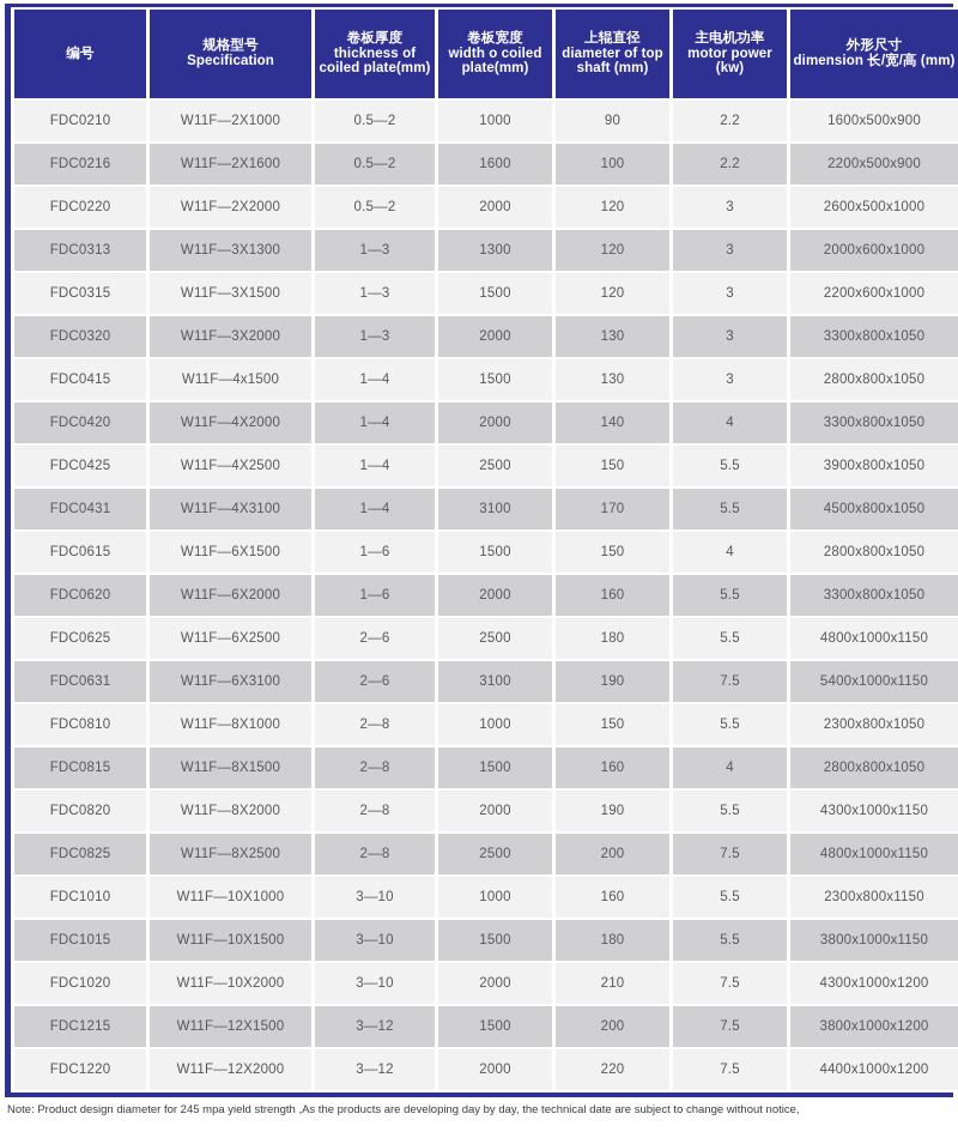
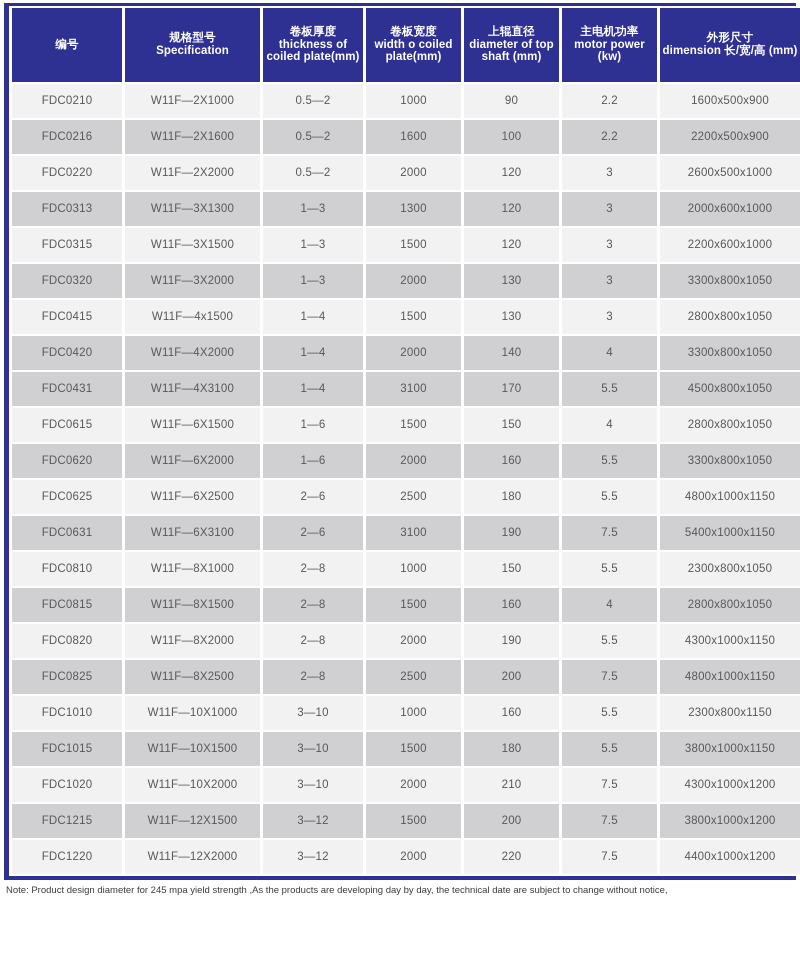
  编号	规格型号 Specification	卷板厚度 thickness of coiled plate(mm)	卷板宽度 width o coiled plate(mm)	上辊直径 diameter of top shaft (mm)	主电机功率 motor power (kw)	外形尺寸 dimension 长/宽/高 (mm)
  FDC0210	W11F—2X1000	0.5—2	1000	90	2.2	1600x500x900
  FDC0216	W11F—2X1600	0.5—2	1600	100	2.2	2200x500x900
  FDC0220	W11F—2X2000	0.5—2	2000	120	3	2600x500x1000
  FDC0313	W11F—3X1300	1—3	1300	120	3	2000x600x1000
  FDC0315	W11F—3X1500	1—3	1500	120	3	2200x600x1000
  FDC0320	W11F—3X2000	1—3	2000	130	3	3300x800x1050
  FDC0415	W11F—4x1500	1—4	1500	130	3	2800x800x1050
  FDC0420	W11F—4X2000	1—4	2000	140	4	3300x800x1050
- FDC0425	W11F—4X2500	1—4	2500	150	5.5	3900x800x1050
  FDC0431	W11F—4X3100	1—4	3100	170	5.5	4500x800x1050
  FDC0615	W11F—6X1500	1—6	1500	150	4	2800x800x1050
  FDC0620	W11F—6X2000	1—6	2000	160	5.5	3300x800x1050
  FDC0625	W11F—6X2500	2—6	2500	180	5.5	4800x1000x1150
  FDC0631	W11F—6X3100	2—6	3100	190	7.5	5400x1000x1150
  FDC0810	W11F—8X1000	2—8	1000	150	5.5	2300x800x1050
  FDC0815	W11F—8X1500	2—8	1500	160	4	2800x800x1050
  FDC0820	W11F—8X2000	2—8	2000	190	5.5	4300x1000x1150
  FDC0825	W11F—8X2500	2—8	2500	200	7.5	4800x1000x1150
  FDC1010	W11F—10X1000	3—10	1000	160	5.5	2300x800x1150
  FDC1015	W11F—10X1500	3—10	1500	180	5.5	3800x1000x1150
  FDC1020	W11F—10X2000	3—10	2000	210	7.5	4300x1000x1200
  FDC1215	W11F—12X1500	3—12	1500	200	7.5	3800x1000x1200
  FDC1220	W11F—12X2000	3—12	2000	220	7.5	4400x1000x1200
  Note: Product design diameter for 245 mpa yield strength ,As the products are developing day by day, the technical date are subject to change without notice,
